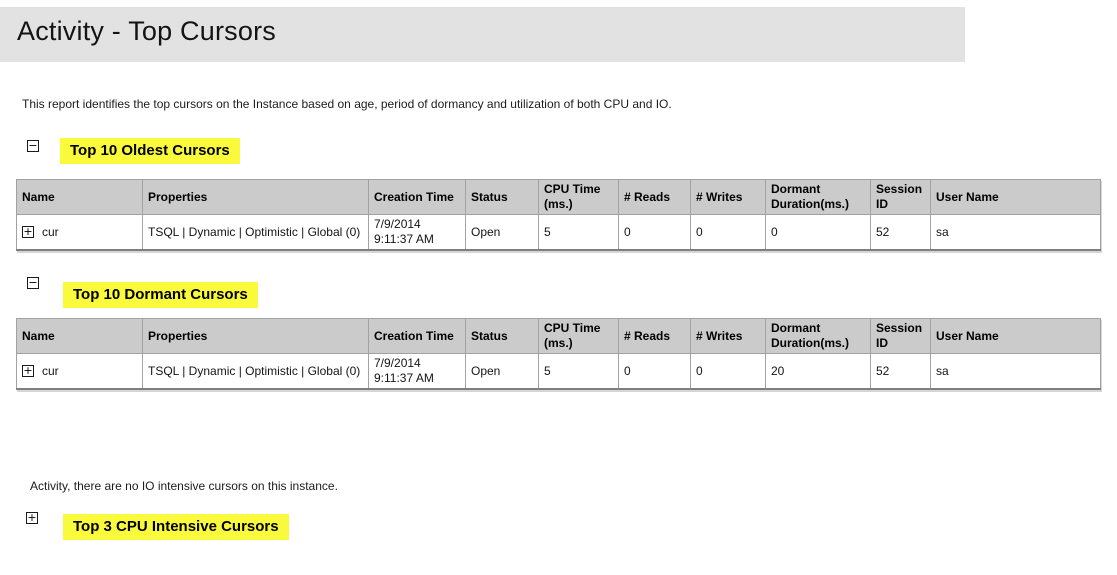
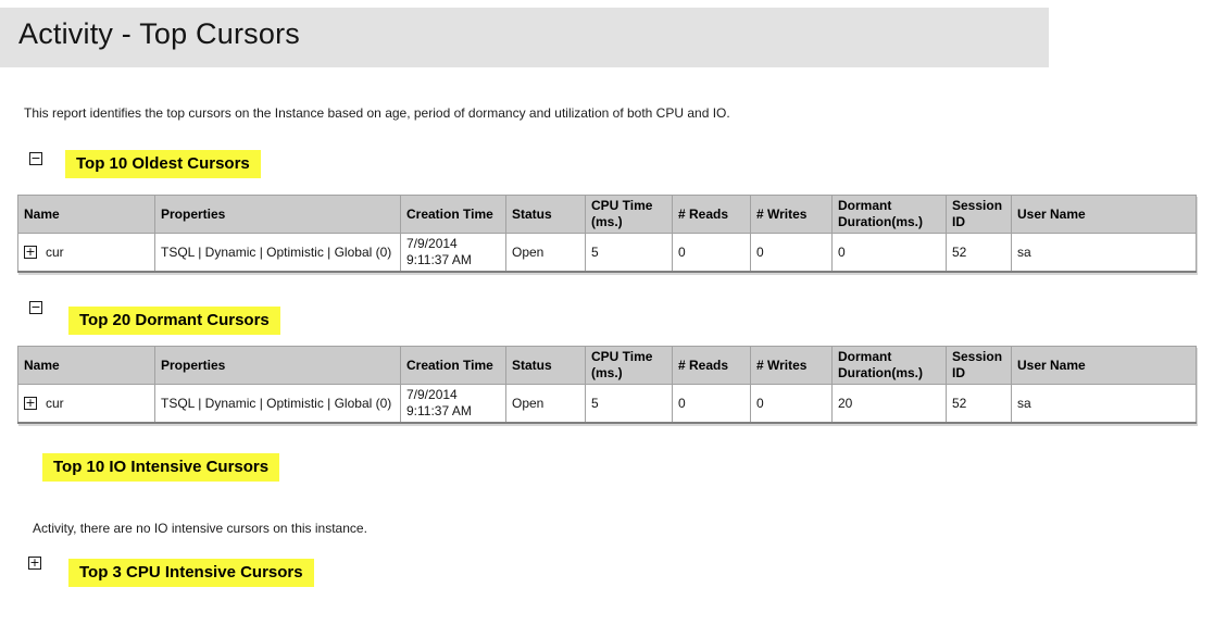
  Activity - Top Cursors
  This report identifies the top cursors on the Instance based on age, period of dormancy and utilization of both CPU and IO.
  −
  Top 10 Oldest Cursors
  Name	Properties	Creation Time	Status	CPU Time (ms.)	# Reads	# Writes	Dormant Duration(ms.)	Session ID	User Name
  + cur	TSQL | Dynamic | Optimistic | Global (0)	7/9/2014 9:11:37 AM	Open	5	0	0	0	52	sa
  −
- Top 10 Dormant Cursors
+ Top 20 Dormant Cursors
  Name	Properties	Creation Time	Status	CPU Time (ms.)	# Reads	# Writes	Dormant Duration(ms.)	Session ID	User Name
  + cur	TSQL | Dynamic | Optimistic | Global (0)	7/9/2014 9:11:37 AM	Open	5	0	0	20	52	sa
+ Top 10 IO Intensive Cursors
  Activity, there are no IO intensive cursors on this instance.
  +
  Top 3 CPU Intensive Cursors
